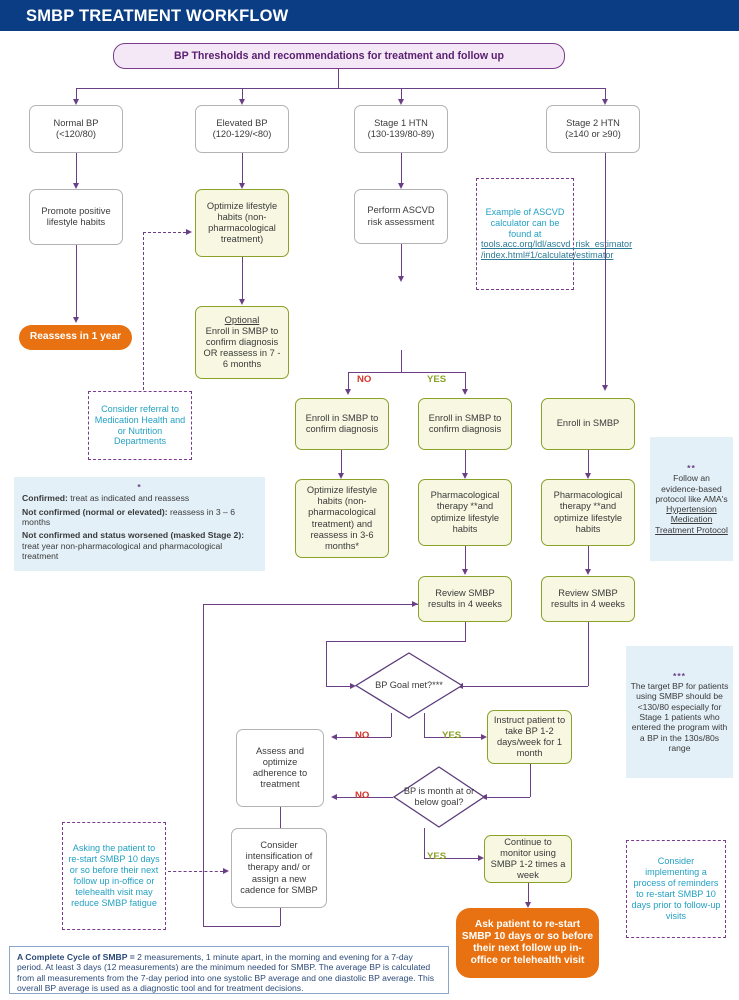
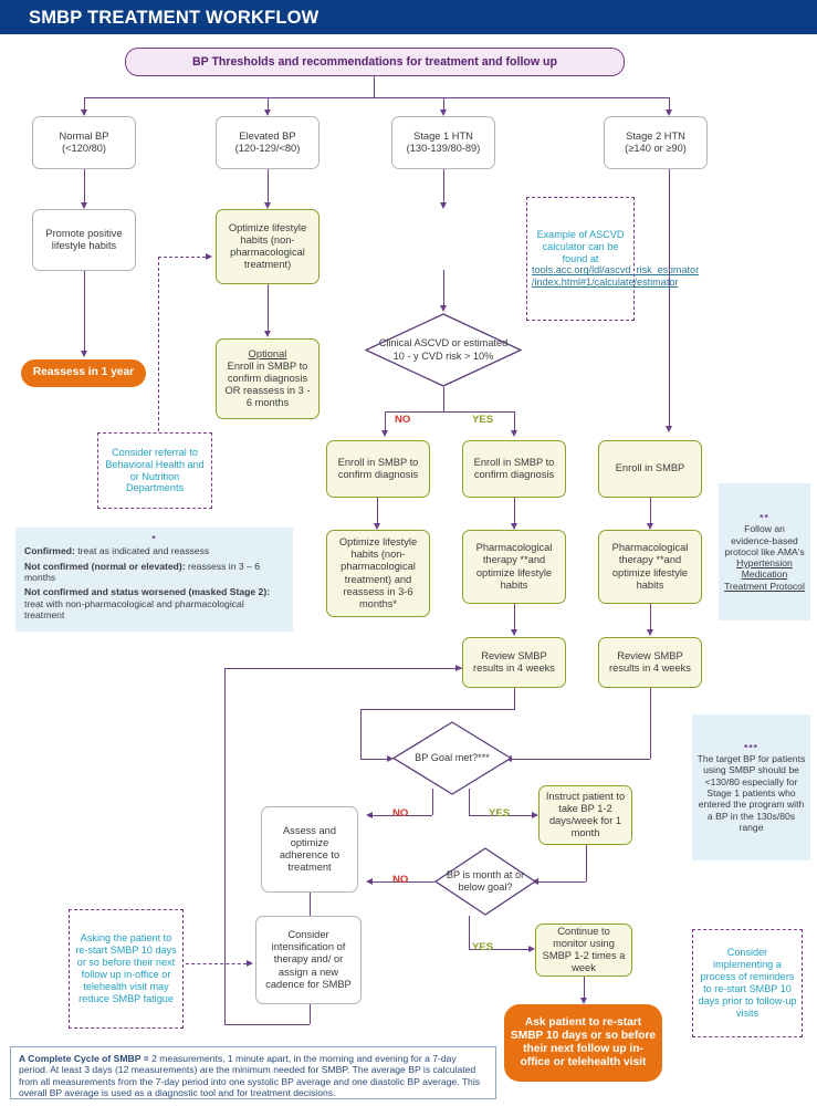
  SMBP TREATMENT WORKFLOW
  BP Thresholds and recommendations for treatment and follow up
  Normal BP
  (<120/80)
  Elevated BP
  (120-129/<80)
  Stage 1 HTN
  (130-139/80-89)
  Stage 2 HTN
  (≥140 or ≥90)
  Promote positive lifestyle habits
  Reassess in 1 year
  Optimize lifestyle habits (non-pharmacological treatment)
  Optional
- Enroll in SMBP to confirm diagnosis OR reassess in 7 - 6 months
+ Enroll in SMBP to confirm diagnosis OR reassess in 3 - 6 months
- Consider referral to Medication Health and or Nutrition Departments
+ Consider referral to Behavioral Health and or Nutrition Departments
  *
  Confirmed: treat as indicated and reassess
  Not confirmed (normal or elevated): reassess in 3 – 6 months
- Not confirmed and status worsened (masked Stage 2): treat year non-pharmacological and pharmacological treatment
+ Not confirmed and status worsened (masked Stage 2): treat with non-pharmacological and pharmacological treatment
- Perform ASCVD risk assessment
  Example of ASCVD calculator can be found at tools.acc.org/ldl/ascvd_risk_esimator /index.html#1/calculate/estimaor
+ Clinical ASCVD or estimated 10 - y CVD risk > 10%
  NO
  YES
  Enroll in SMBP to confirm diagnosis
  Optimize lifestyle habits (non-pharmacological treatment) and reassess in 3-6 months*
  Enroll in SMBP to confirm diagnosis
  Pharmacological therapy **and optimize lifestyle habits
  Review SMBP results in 4 weeks
  Enroll in SMBP
  Pharmacological therapy **and optimize lifestyle habits
  Review SMBP results in 4 weeks
  **
  Follow an evidence-based protocol like AMA's
  Hypertension Medication Treatment Protocol
  BP Goal met?***
  NO
  YES
  Assess and optimize adherence to treatment
  Instruct patient to take BP 1-2 days/week for 1 month
  BP is month at or below goal?
  NO
  YES
  Continue to monitor using SMBP 1-2 times a week
  Ask patient to re-start SMBP 10 days or so before their next follow up in-office or telehealth visit
  ***
  The target BP for patients using SMBP should be <130/80 especially for Stage 1 patients who entered the program with a BP in the 130s/80s range
  Consider intensification of therapy and/ or assign a new cadence for SMBP
  Asking the patient to re-start SMBP 10 days or so before their next follow up in-office or telehealth visit may reduce SMBP fatigue
  Consider implementing a process of reminders to re-start SMBP 10 days prior to follow-up visits
  A Complete Cycle of SMBP = 2 measurements, 1 minute apart, in the morning and evening for a 7-day period. At least 3 days (12 measurements) are the minimum needed for SMBP. The average BP is calculated from all measurements from the 7-day period into one systolic BP average and one diastolic BP average. This overall BP average is used as a diagnostic tool and for treatment decisions.
